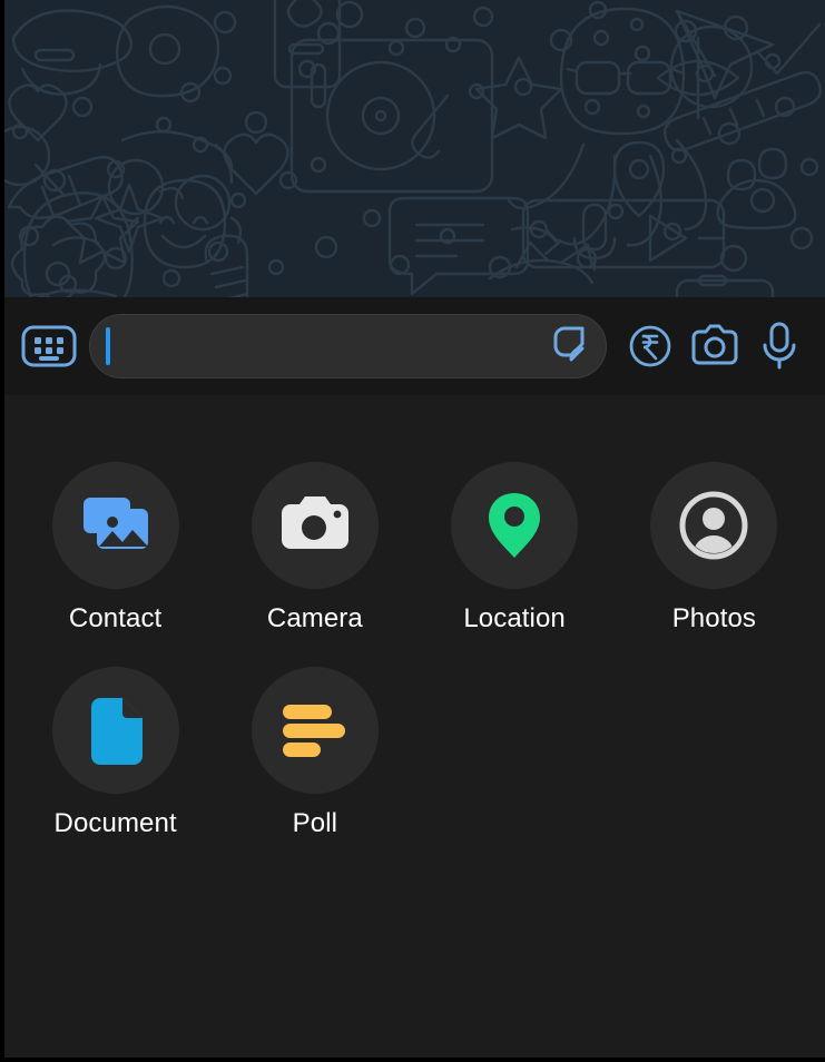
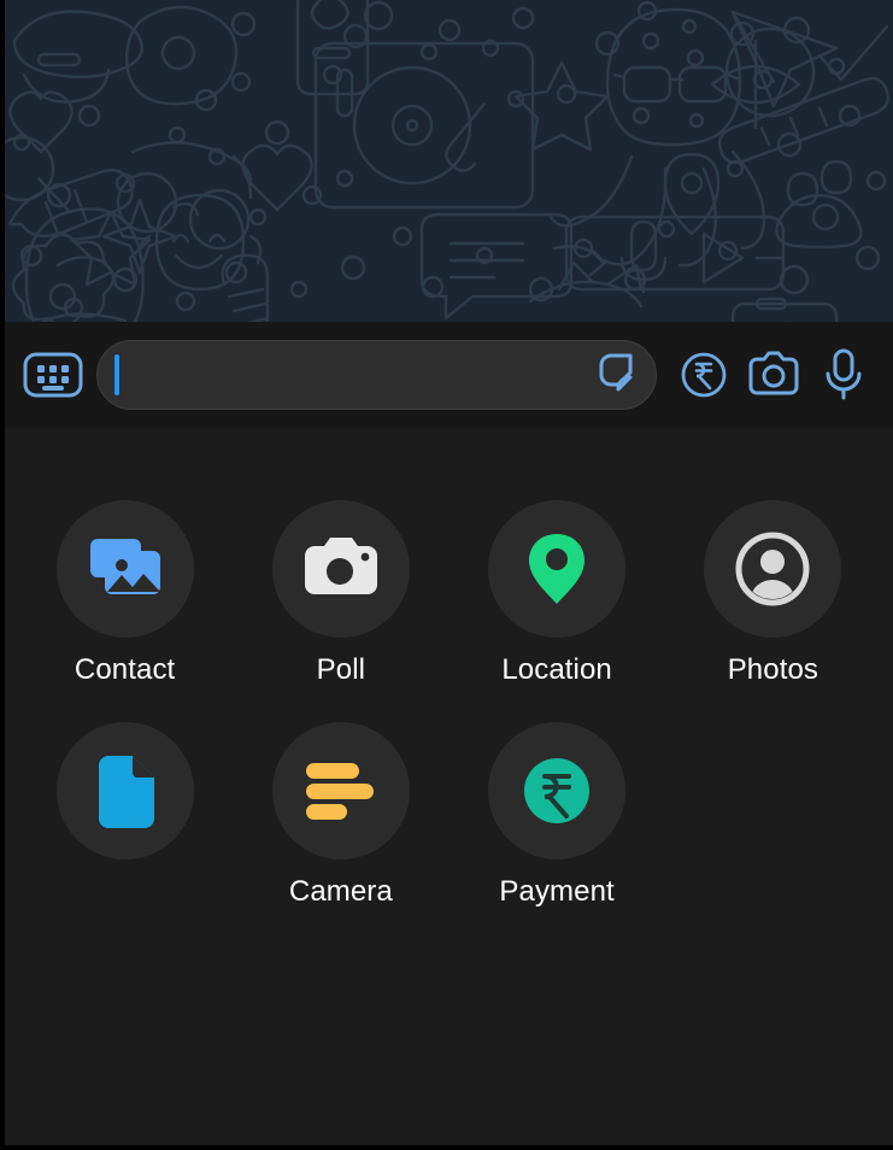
  Contact
- Camera
+ Poll
  Location
  Photos
- Document
- Poll
+ Camera
+ Payment
